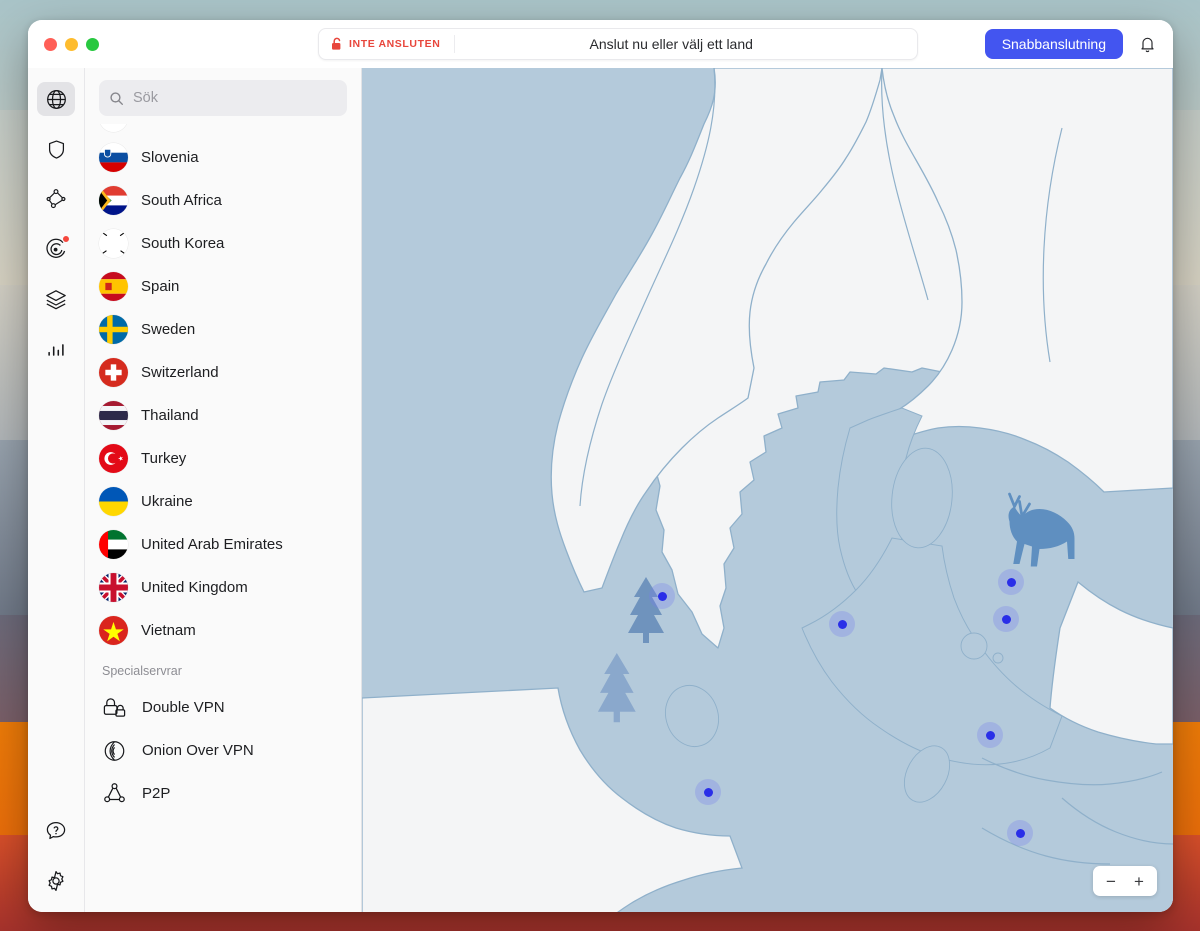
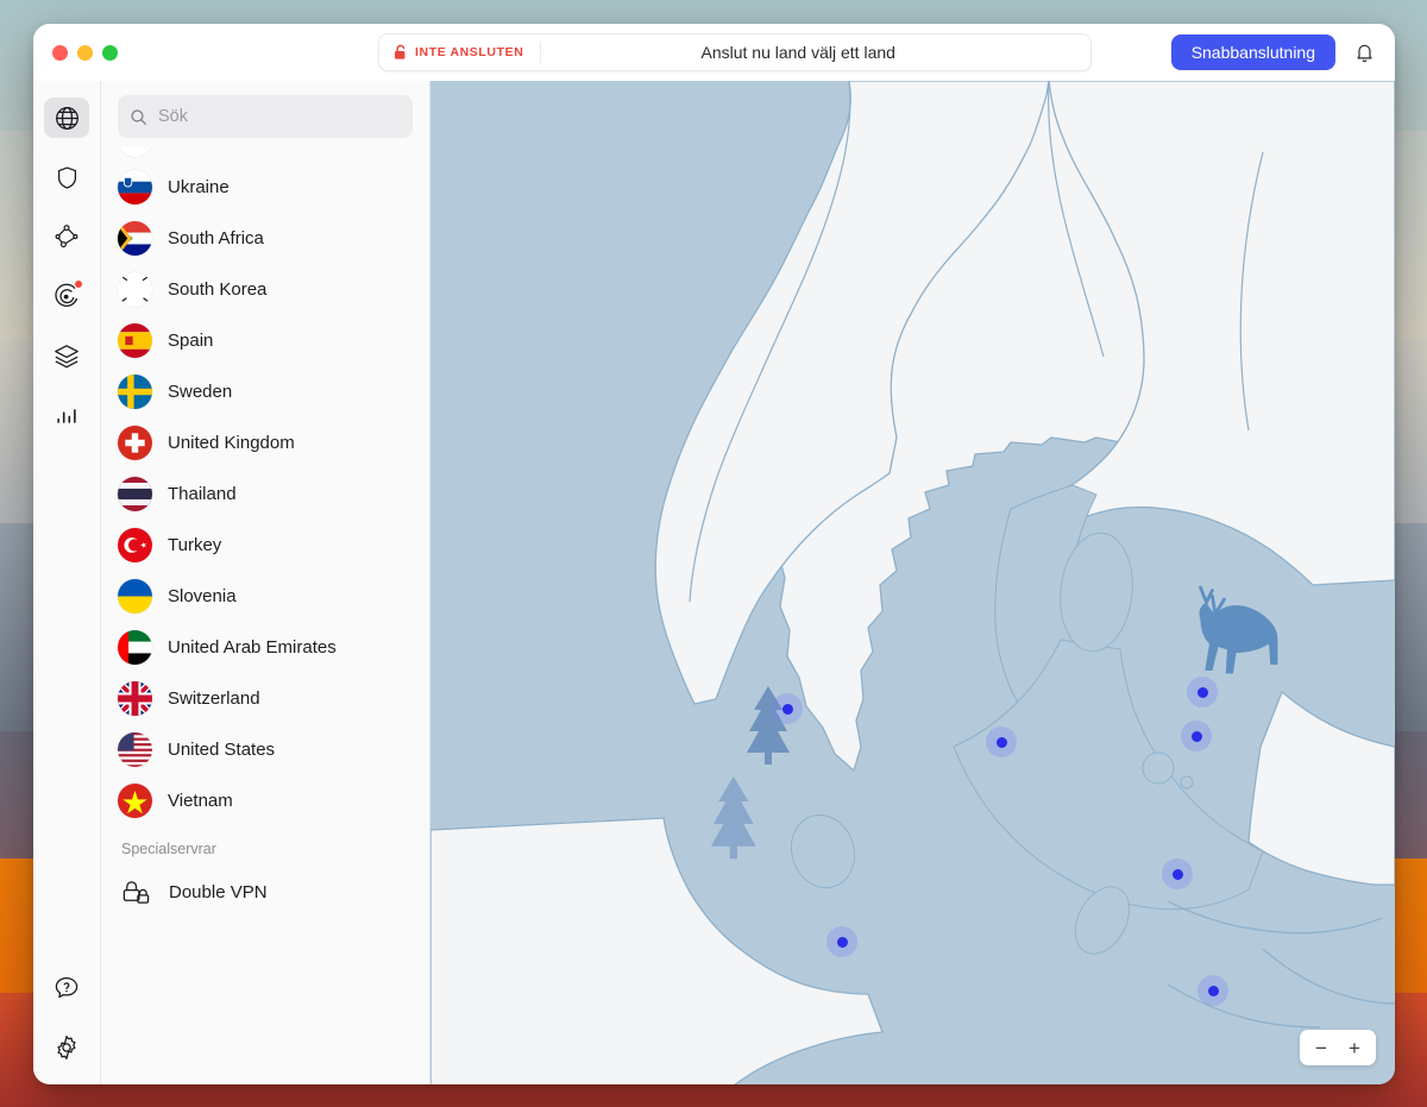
  INTE ANSLUTEN
- Anslut nu eller välj ett land
+ Anslut nu land välj ett land
  Snabbanslutning
  Sök
- Slovenia
+ Ukraine
  South Africa
  South Korea
  Spain
  Sweden
- Switzerland
+ United Kingdom
  Thailand
  Turkey
- Ukraine
+ Slovenia
  United Arab Emirates
- United Kingdom
+ Switzerland
+ United States
  Vietnam
  Specialservrar
  Double VPN
- Onion Over VPN
- P2P
  −
  +
